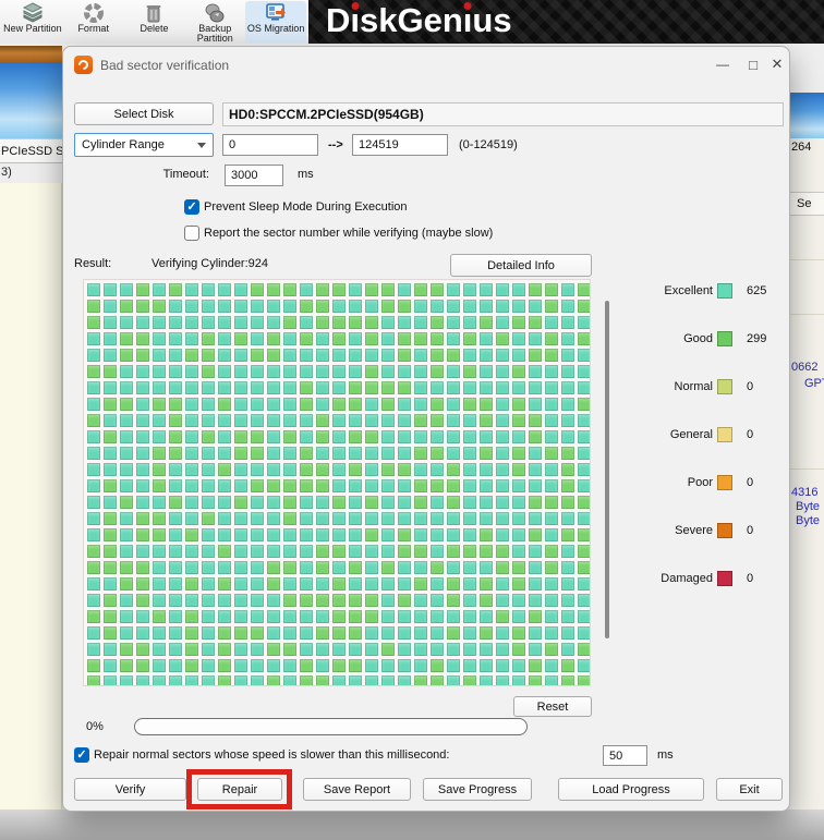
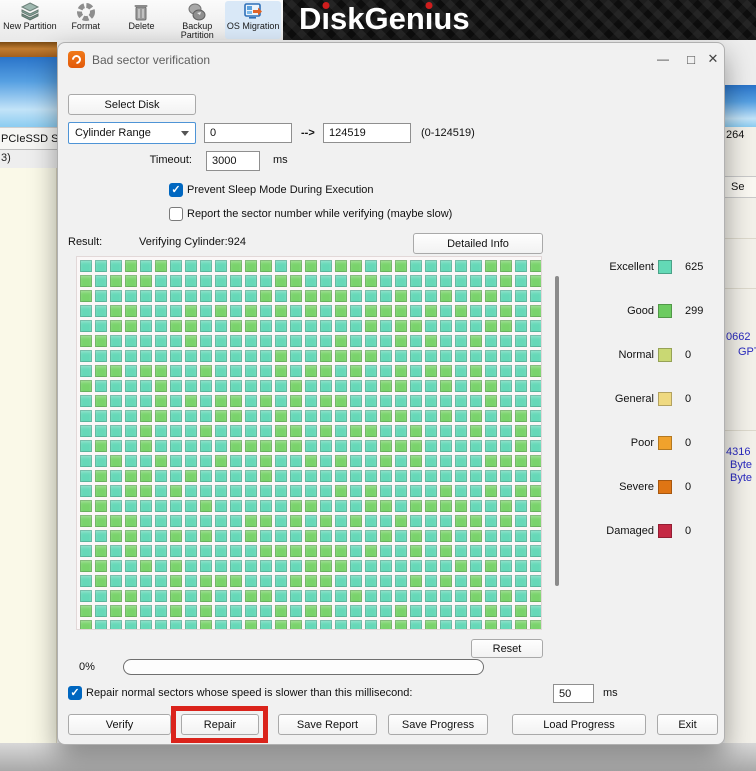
  New Partition
  Format
  Delete
  Backup Partition
  OS Migration
  DıskGenıus
  PCIeSSD S
  3)
  264
  Se
  0662
  4316
  Byte
  Byte
  Bad sector verification
  —
  □
  ✕
  Select Disk
- HD0:SPCCM.2PCIeSSD(954GB)
  Cylinder Range
  0
  -->
  124519
  (0-124519)
  Timeout:
  3000
  ms
  Prevent Sleep Mode During Execution
  Report the sector number while verifying (maybe slow)
  Result:
  Verifying Cylinder:924
  Detailed Info
  Excellent
  625
  Good
  299
  Normal
  0
  General
  0
  Poor
  0
  Severe
  0
  Damaged
  0
  Reset
  0%
  Repair normal sectors whose speed is slower than this millisecond:
  50
  ms
  Verify
  Repair
  Save Report
  Save Progress
  Load Progress
  Exit
